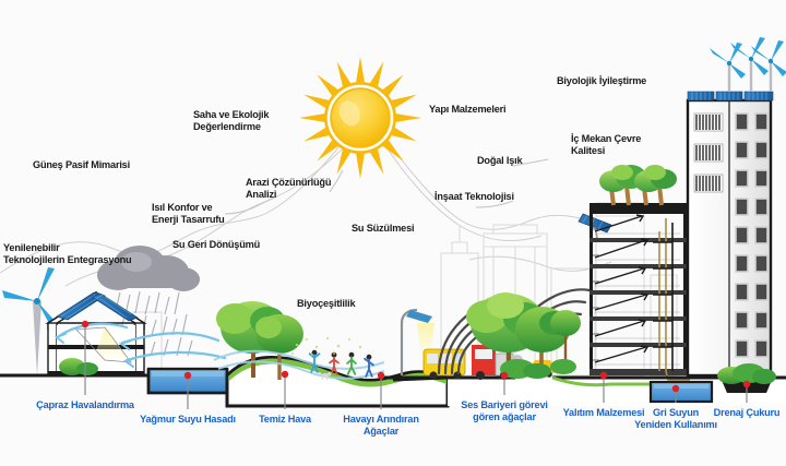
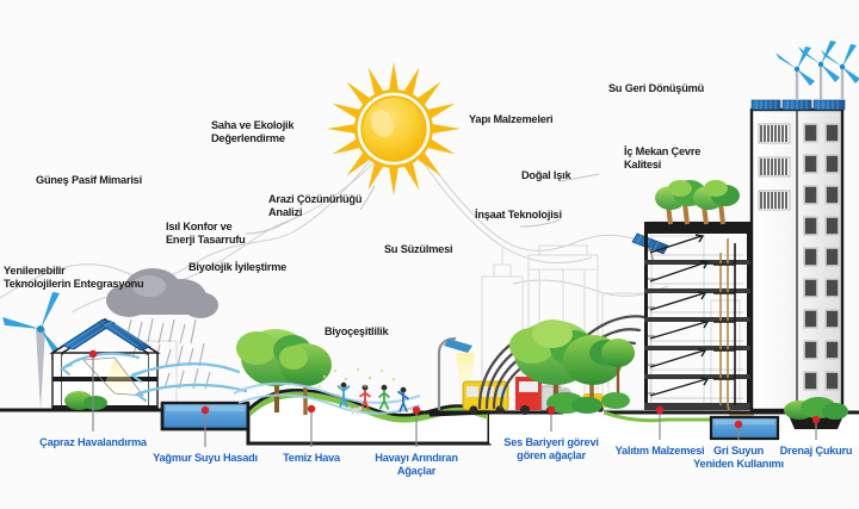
  Güneş Pasif Mimarisi
  Yenilenebilir
  Teknolojilerin Entegrasyonu
  Isıl Konfor ve
  Enerji Tasarrufu
- Su Geri Dönüşümü
+ Biyolojik İyileştirme
  Saha ve Ekolojik
  Değerlendirme
  Arazi Çözünürlüğü
  Analizi
  Su Süzülmesi
  Yapı Malzemeleri
  Doğal Işık
  İnşaat Teknolojisi
- Biyolojik İyileştirme
+ Su Geri Dönüşümü
  İç Mekan Çevre
  Kalitesi
  Biyoçeşitlilik
  Çapraz Havalandırma
  Yağmur Suyu Hasadı
  Temiz Hava
  Havayı Arındıran
  Ağaçlar
  Ses Bariyeri görevi
  gören ağaçlar
  Yalıtım Malzemesi
  Gri Suyun
  Yeniden Kullanımı
  Drenaj Çukuru
